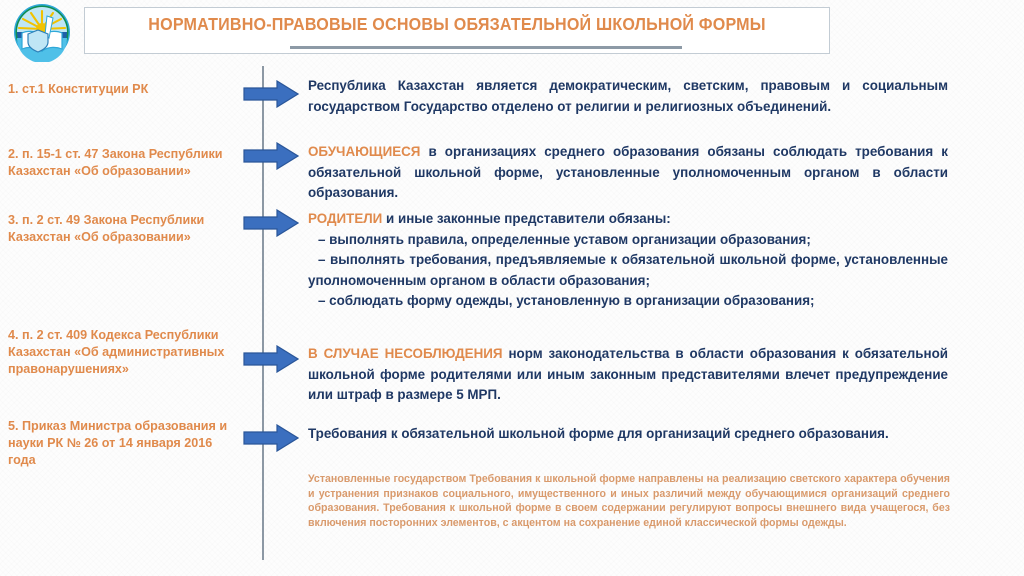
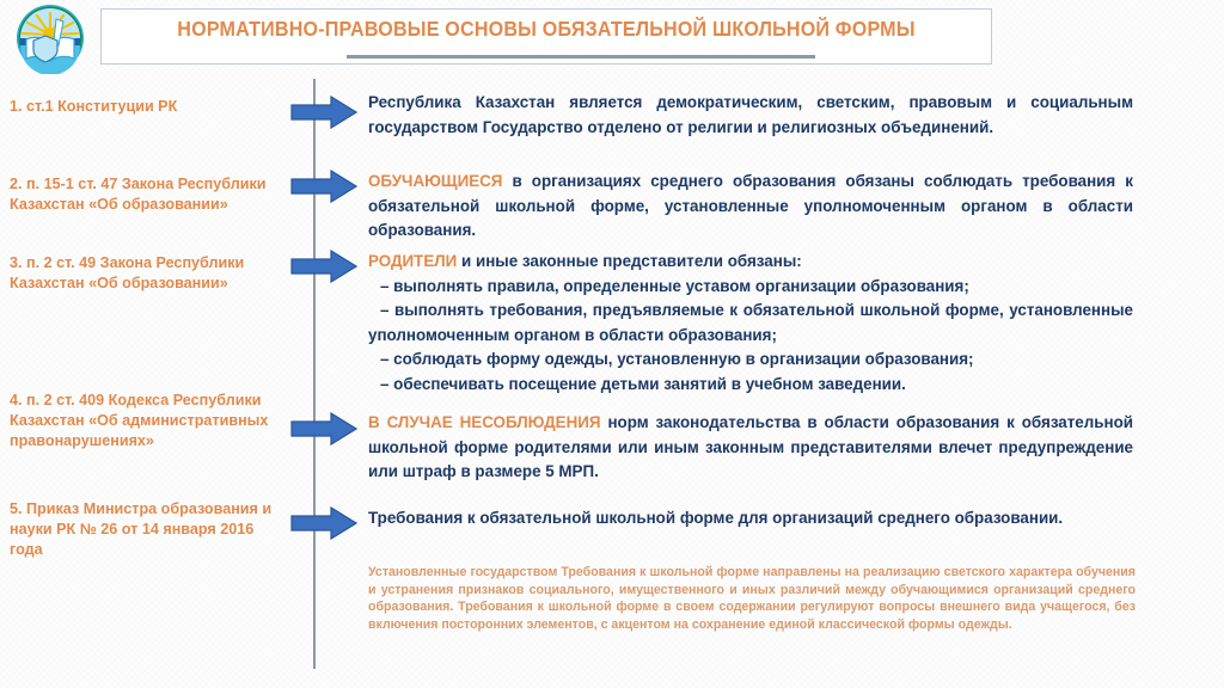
  НОРМАТИВНО-ПРАВОВЫЕ ОСНОВЫ ОБЯЗАТЕЛЬНОЙ ШКОЛЬНОЙ ФОРМЫ
  1. ст.1 Конституции РК
  2. п. 15-1 ст. 47 Закона Республики Казахстан «Об образовании»
  3. п. 2 ст. 49 Закона Республики Казахстан «Об образовании»
  4. п. 2 ст. 409 Кодекса Республики Казахстан «Об административных правонарушениях»
  5. Приказ Министра образования и науки РК № 26 от 14 января 2016 года
  Республика Казахстан является демократическим, светским, правовым и социальным государством Государство отделено от религии и религиозных объединений.
  ОБУЧАЮЩИЕСЯ в организациях среднего образования обязаны соблюдать требования к обязательной школьной форме, установленные уполномоченным органом в области образования.
  РОДИТЕЛИ и иные законные представители обязаны:
  – выполнять правила, определенные уставом организации образования;
  – выполнять требования, предъявляемые к обязательной школьной форме, установленные уполномоченным органом в области образования;
  – соблюдать форму одежды, установленную в организации образования;
+ – обеспечивать посещение детьми занятий в учебном заведении.
  В СЛУЧАЕ НЕСОБЛЮДЕНИЯ норм законодательства в области образования к обязательной школьной форме родителями или иным законным представителями влечет предупреждение или штраф в размере 5 МРП.
- Требования к обязательной школьной форме для организаций среднего образования.
+ Требования к обязательной школьной форме для организаций среднего образовании.
  Установленные государством Требования к школьной форме направлены на реализацию светского характера обучения и устранения признаков социального, имущественного и иных различий между обучающимися организаций среднего образования. Требования к школьной форме в своем содержании регулируют вопросы внешнего вида учащегося, без включения посторонних элементов, с акцентом на сохранение единой классической формы одежды.
